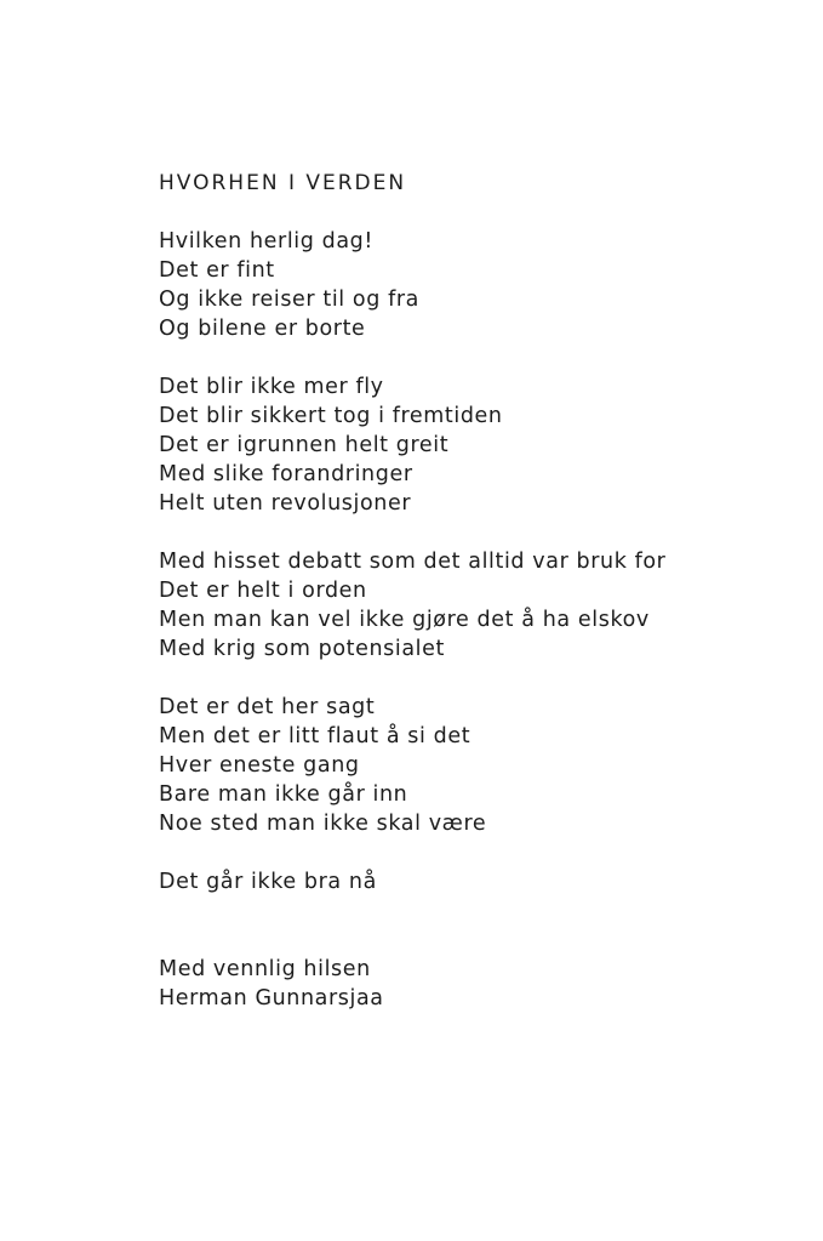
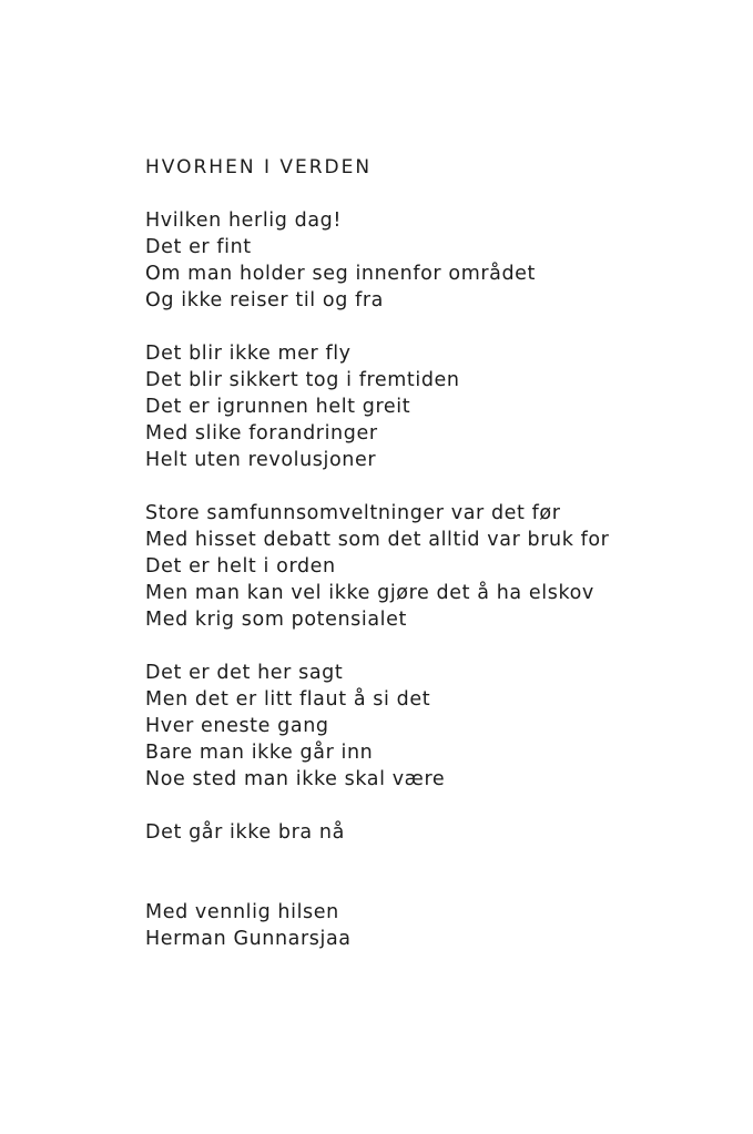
  HVORHEN I VERDEN
  Hvilken herlig dag!
  Det er fint
+ Om man holder seg innenfor området
  Og ikke reiser til og fra
- Og bilene er borte
  Det blir ikke mer fly
  Det blir sikkert tog i fremtiden
  Det er igrunnen helt greit
  Med slike forandringer
  Helt uten revolusjoner
+ Store samfunnsomveltninger var det før
  Med hisset debatt som det alltid var bruk for
  Det er helt i orden
  Men man kan vel ikke gjøre det å ha elskov
  Med krig som potensialet
  Det er det her sagt
  Men det er litt flaut å si det
  Hver eneste gang
  Bare man ikke går inn
  Noe sted man ikke skal være
  Det går ikke bra nå
  Med vennlig hilsen
  Herman Gunnarsjaa
